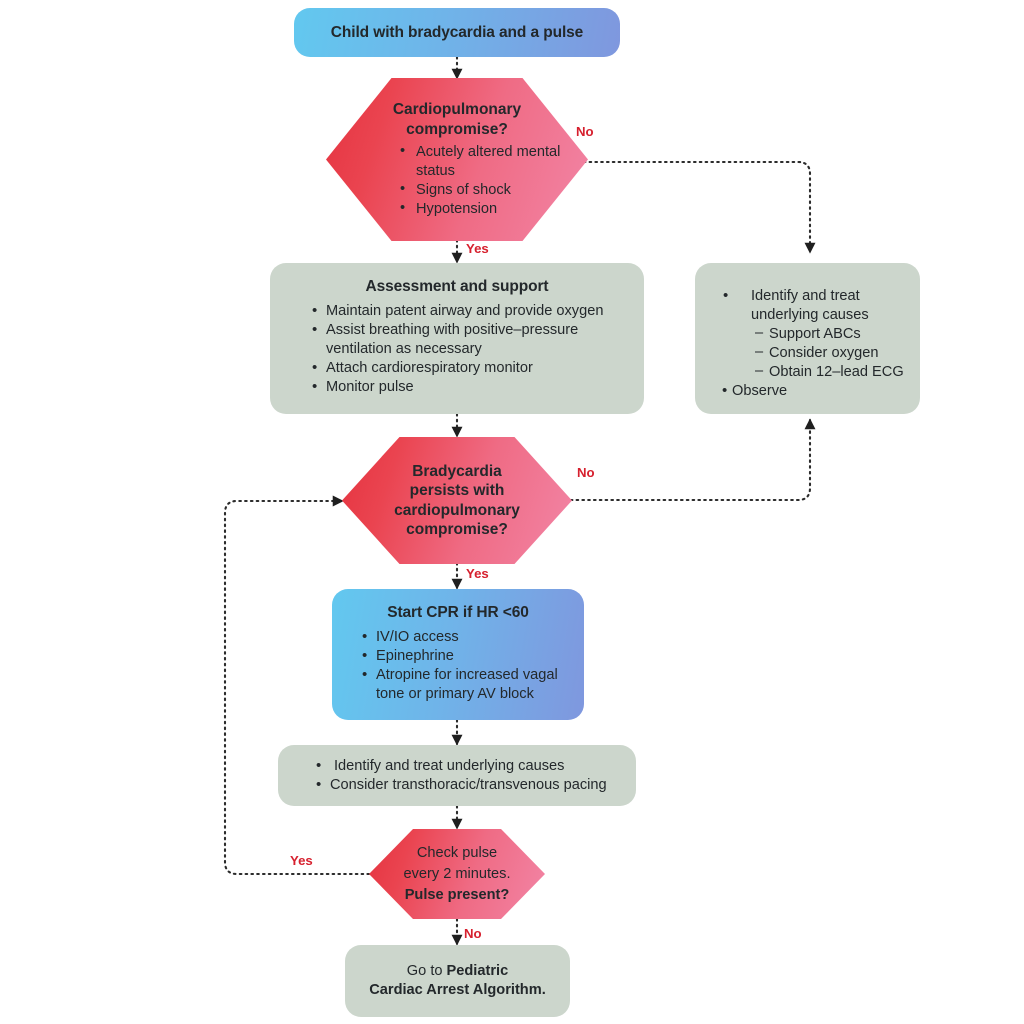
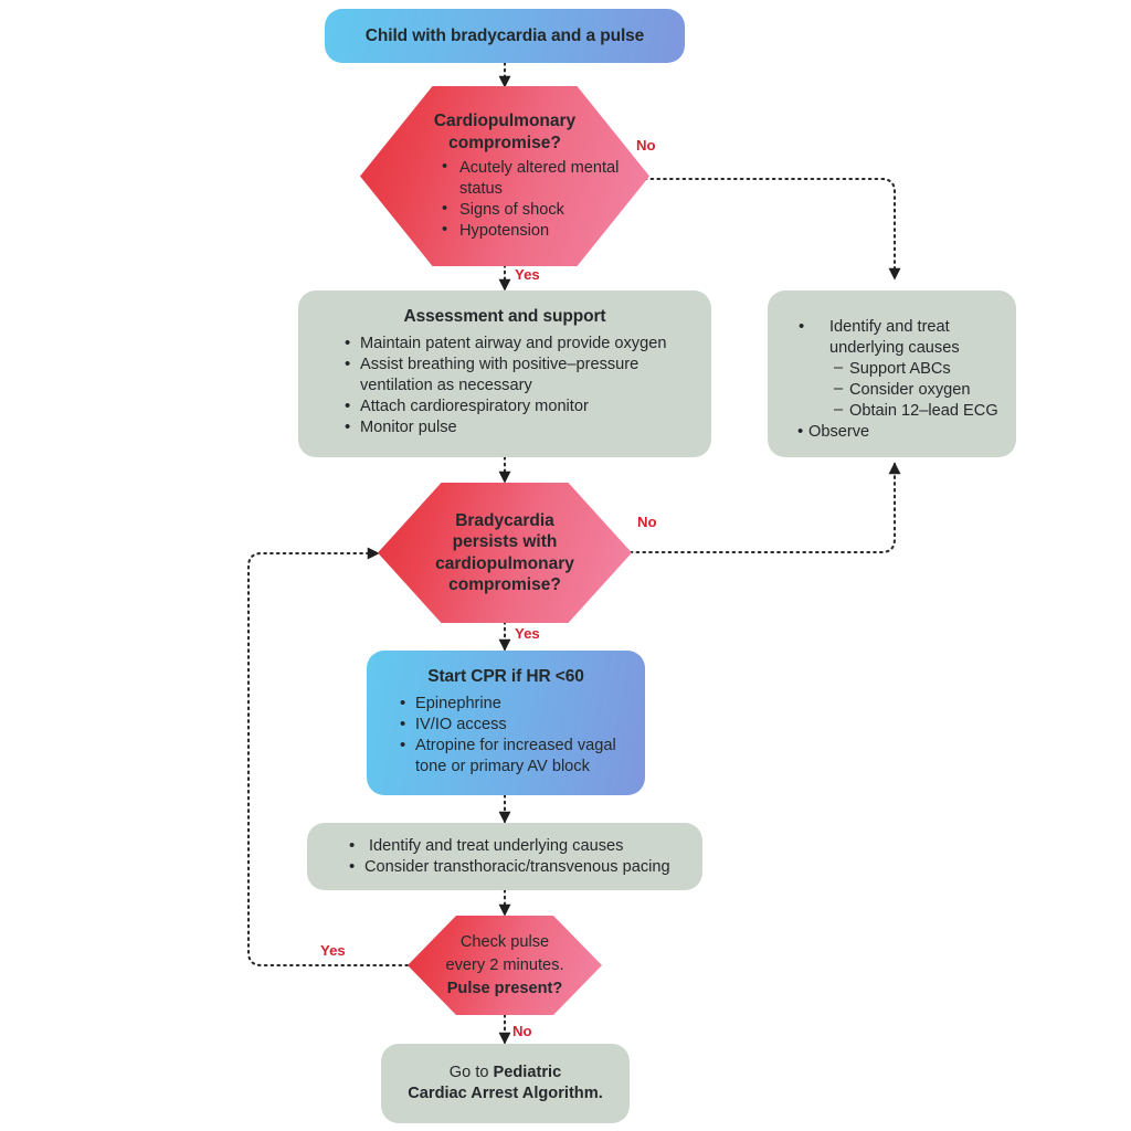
  Child with bradycardia and a pulse
  Cardiopulmonary
  compromise?
  •
  Acutely altered mental status
  •
  Signs of shock
  •
  Hypotension
  No
  Yes
  Assessment and support
  •
  Maintain patent airway and provide oxygen
  •
  Assist breathing with positive–pressure ventilation as necessary
  •
  Attach cardiorespiratory monitor
  •
  Monitor pulse
  •
  Identify and treat underlying causes
  –
  Support ABCs
  –
  Consider oxygen
  –
  Obtain 12–lead ECG
  •
  Observe
  Bradycardia
  persists with
  cardiopulmonary
  compromise?
  No
  Yes
  Start CPR if HR <60
  •
- IV/IO access
+ Epinephrine
  •
- Epinephrine
+ IV/IO access
  •
  Atropine for increased vagal tone or primary AV block
  •
  Identify and treat underlying causes
  •
  Consider transthoracic/transvenous pacing
  Check pulse
  every 2 minutes.
  Pulse present?
  Yes
  No
  Go to Pediatric
  Cardiac Arrest Algorithm.
